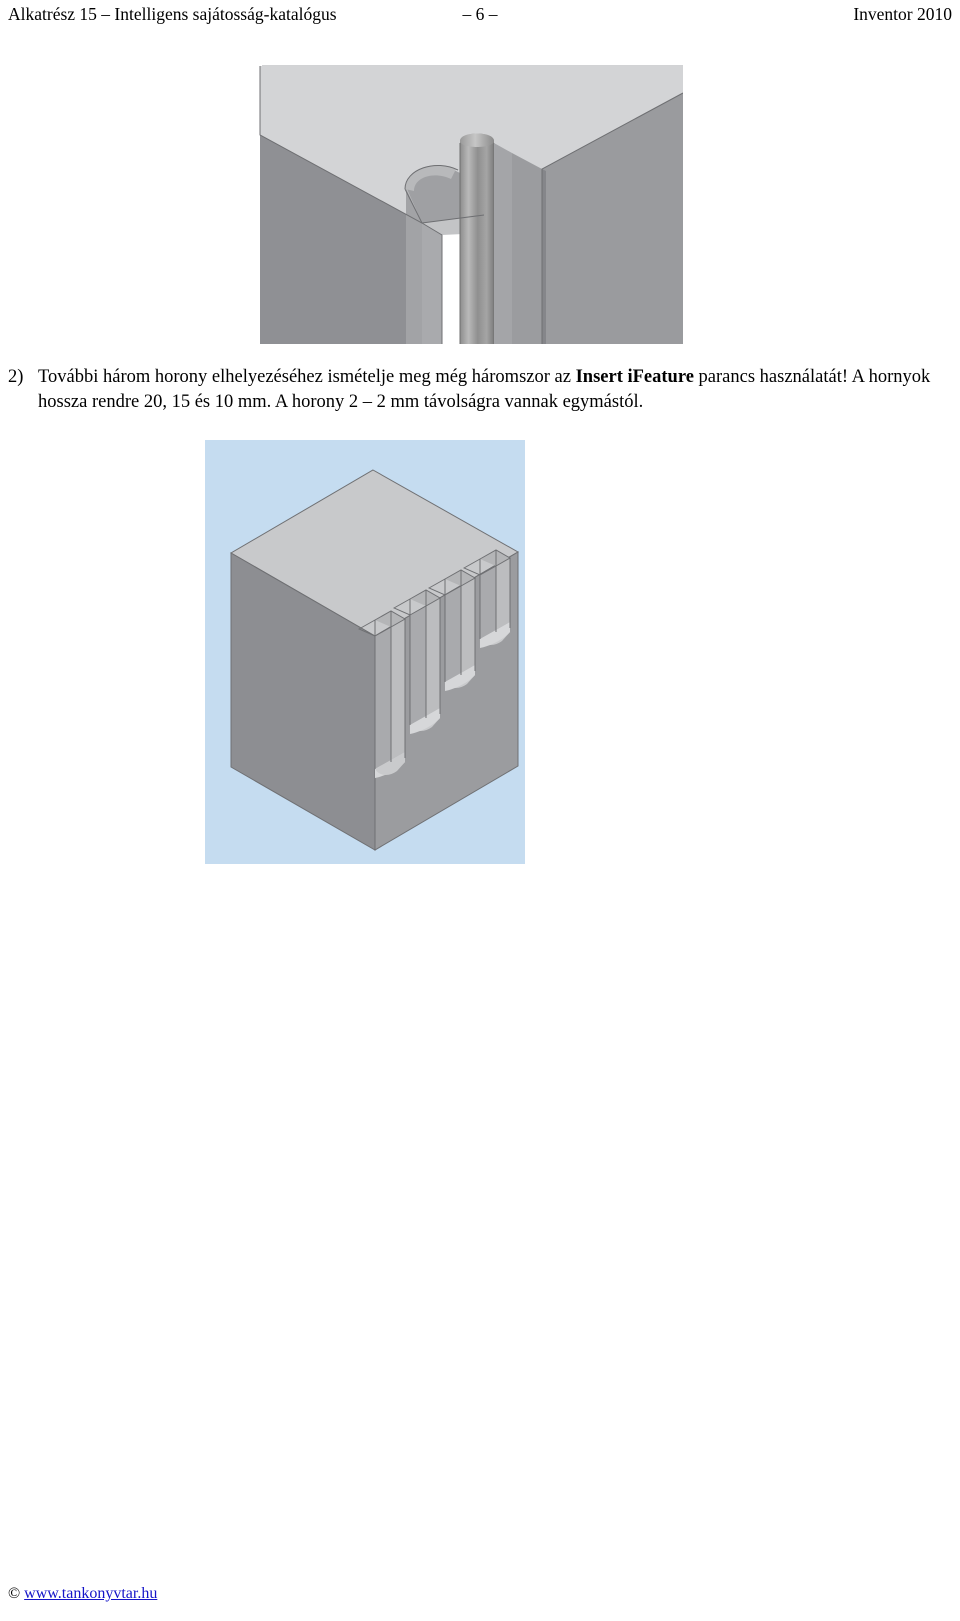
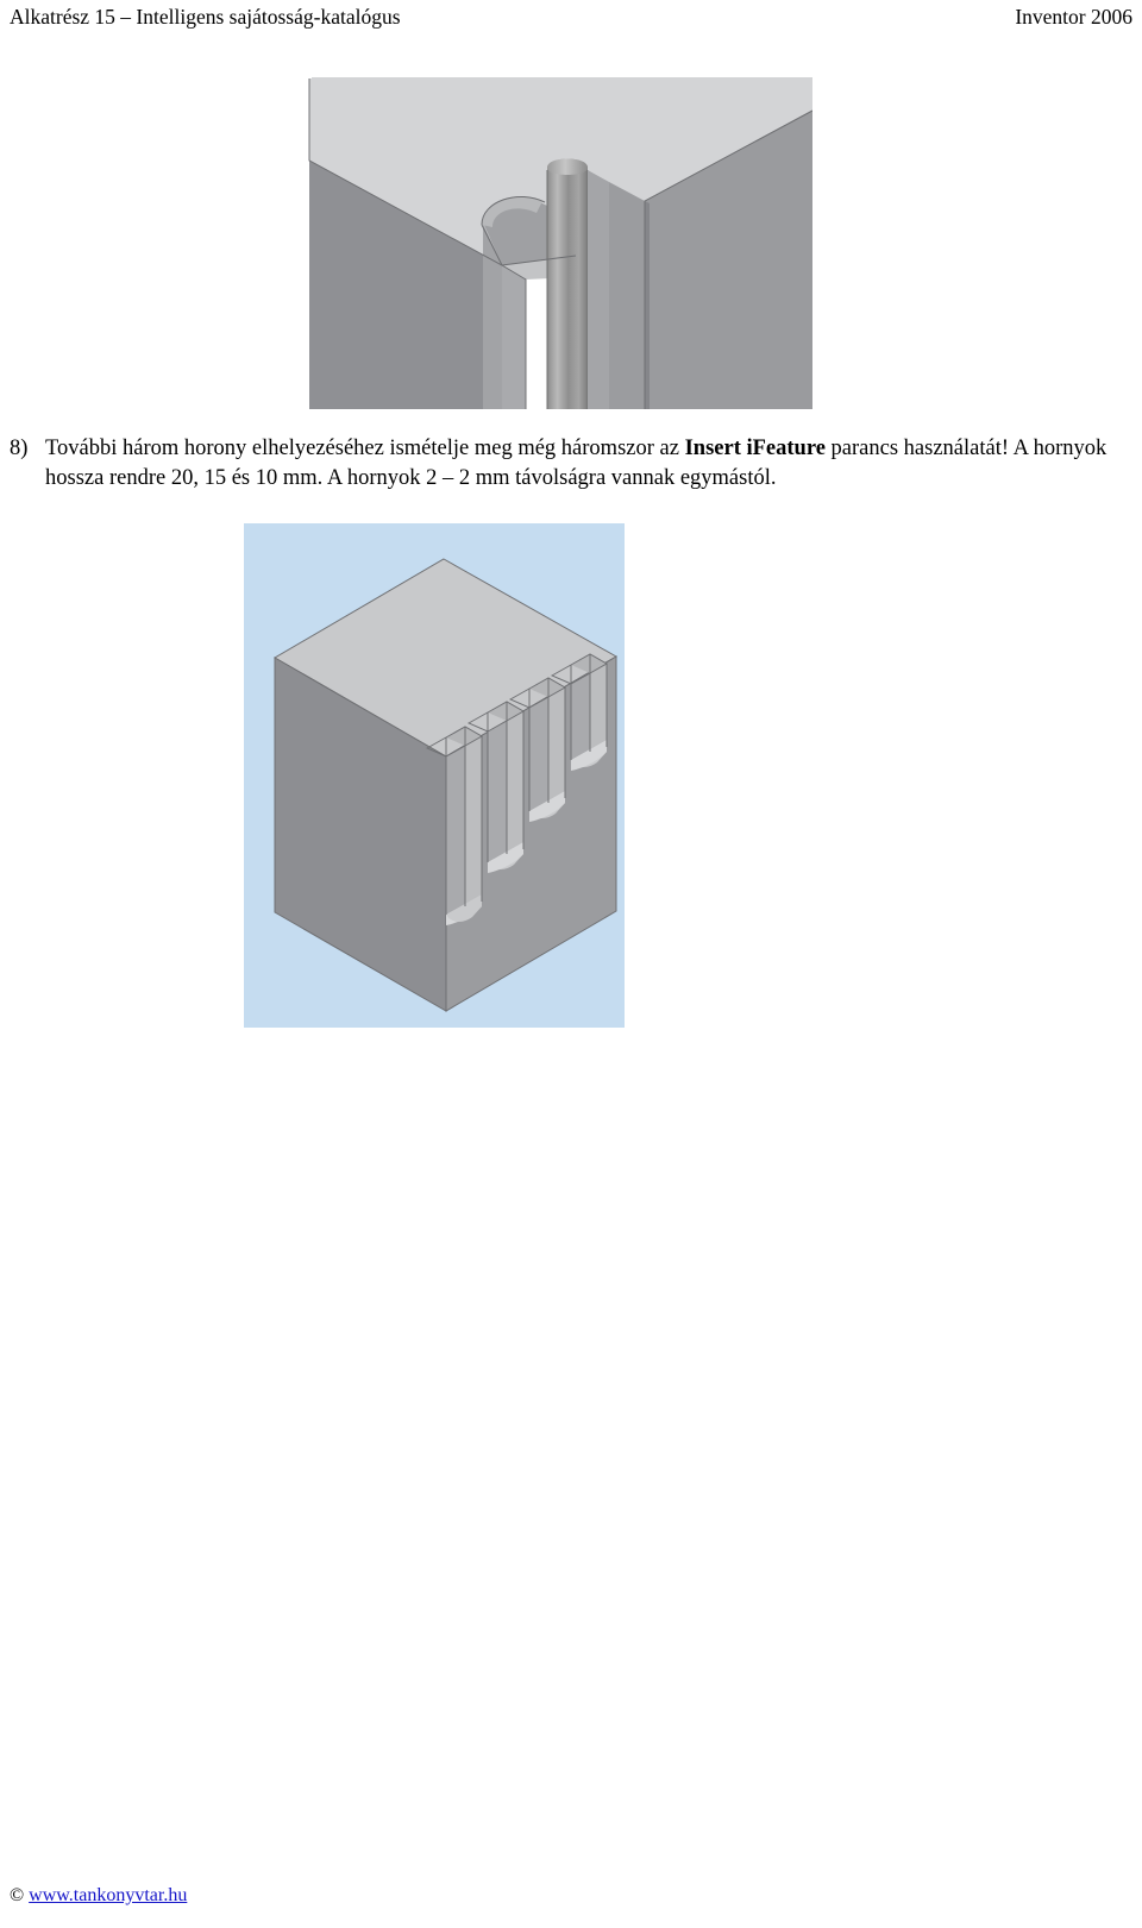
  Alkatrész 15 – Intelligens sajátosság-katalógus
- – 6 –
- Inventor 2010
+ Inventor 2006
- 2)
+ 8)
- További három horony elhelyezéséhez ismételje meg még háromszor az Insert iFeature parancs használatát! A hornyok hossza rendre 20, 15 és 10 mm. A horony 2 – 2 mm távolságra vannak egymástól.
+ További három horony elhelyezéséhez ismételje meg még háromszor az Insert iFeature parancs használatát! A hornyok hossza rendre 20, 15 és 10 mm. A hornyok 2 – 2 mm távolságra vannak egymástól.
  © www.tankonyvtar.hu
